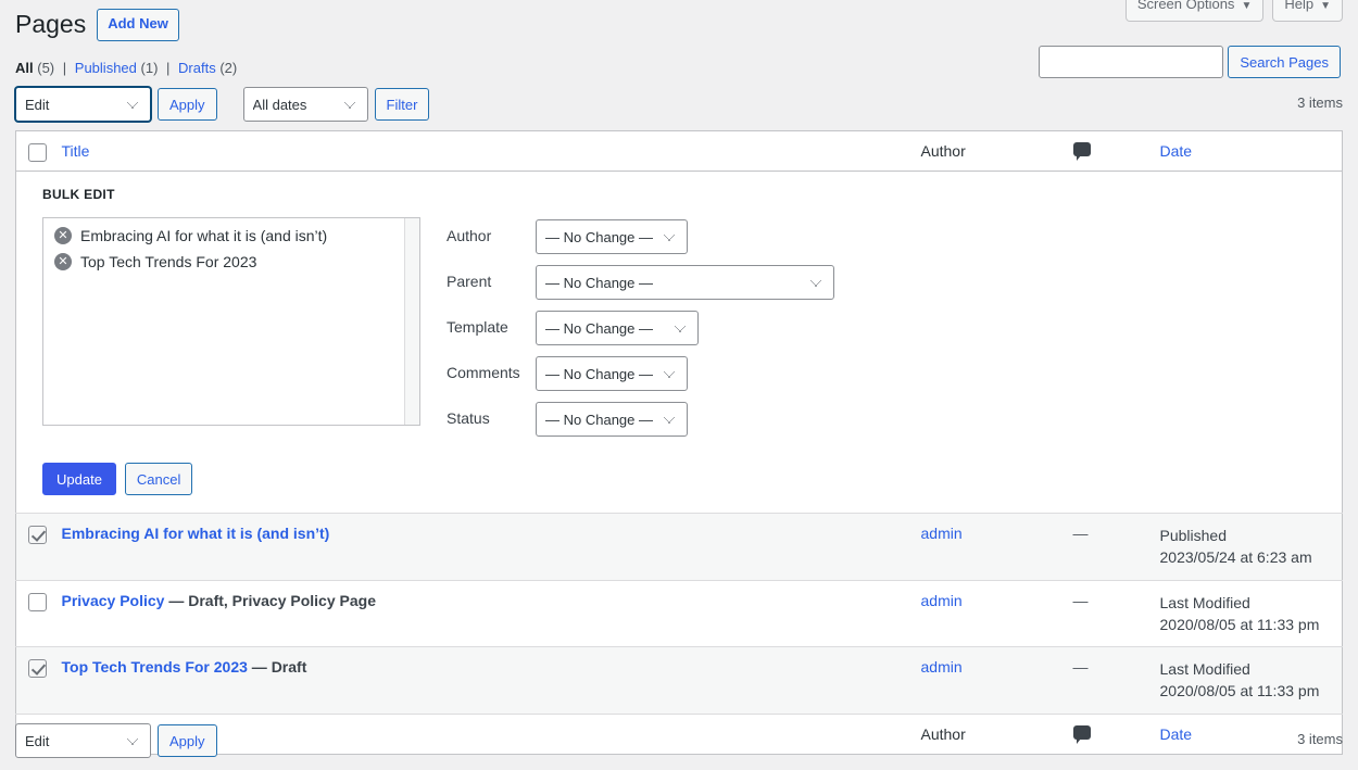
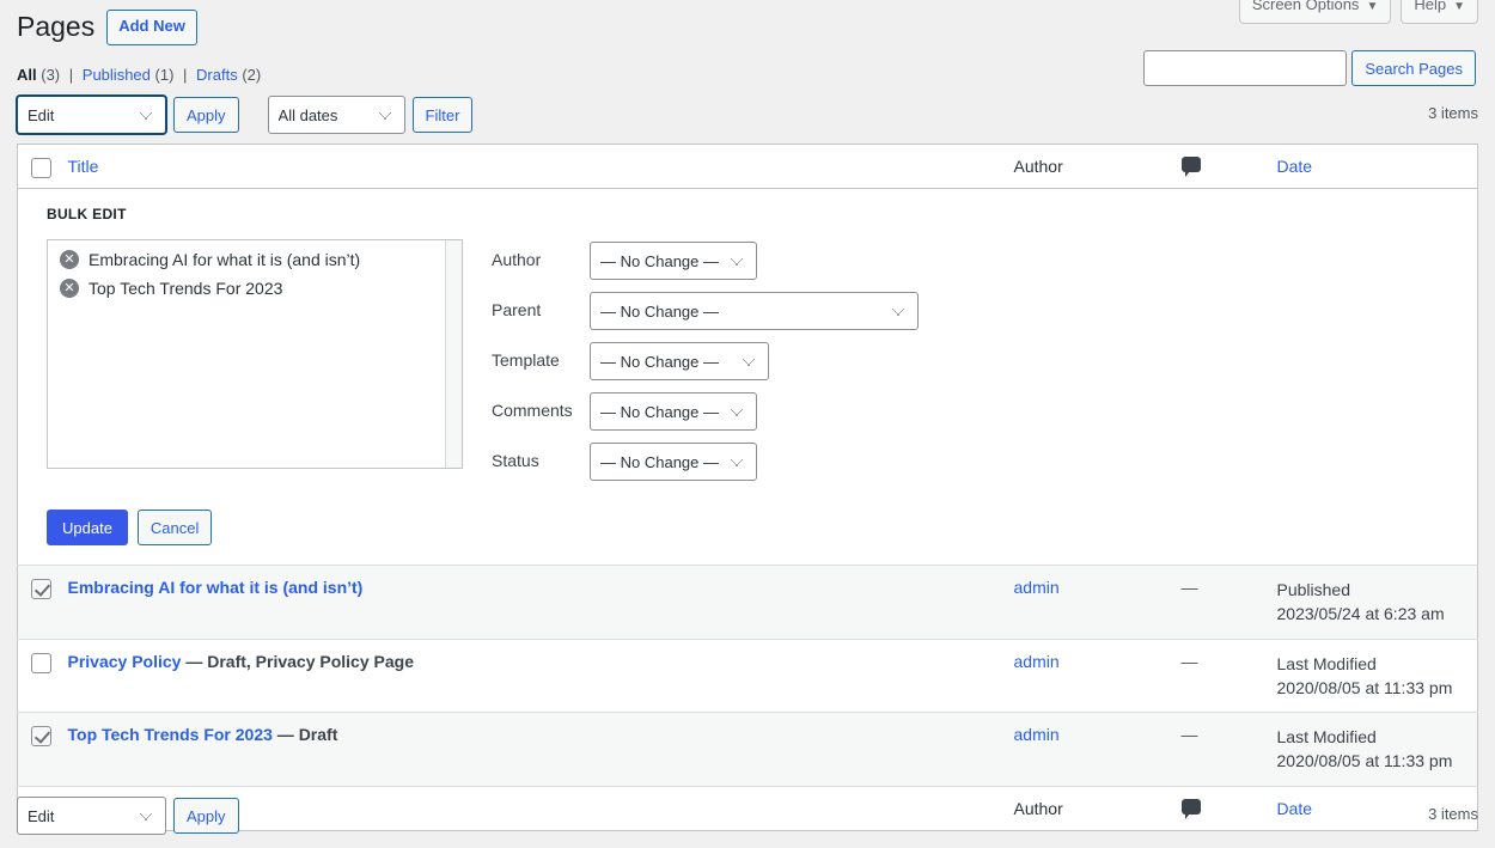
  Screen Options ▼
  Help ▼
  Pages
  Add New
- All (5) | Published (1) | Drafts (2)
+ All (3) | Published (1) | Drafts (2)
  Search Pages
  Edit
  Apply
  All dates
  Filter
  3 items
  	Title	Author		Date
  BULK EDIT ✕ Embracing AI for what it is (and isn’t) ✕ Top Tech Trends For 2023 Author — No Change — Parent — No Change — Template — No Change — Comments — No Change — Status — No Change — Update Cancel
  	Embracing AI for what it is (and isn’t)	admin	—	Published 2023/05/24 at 6:23 am
  	Privacy Policy — Draft, Privacy Policy Page	admin	—	Last Modified 2020/08/05 at 11:33 pm
  	Top Tech Trends For 2023 — Draft	admin	—	Last Modified 2020/08/05 at 11:33 pm
  Edit
  Apply
  3 items
